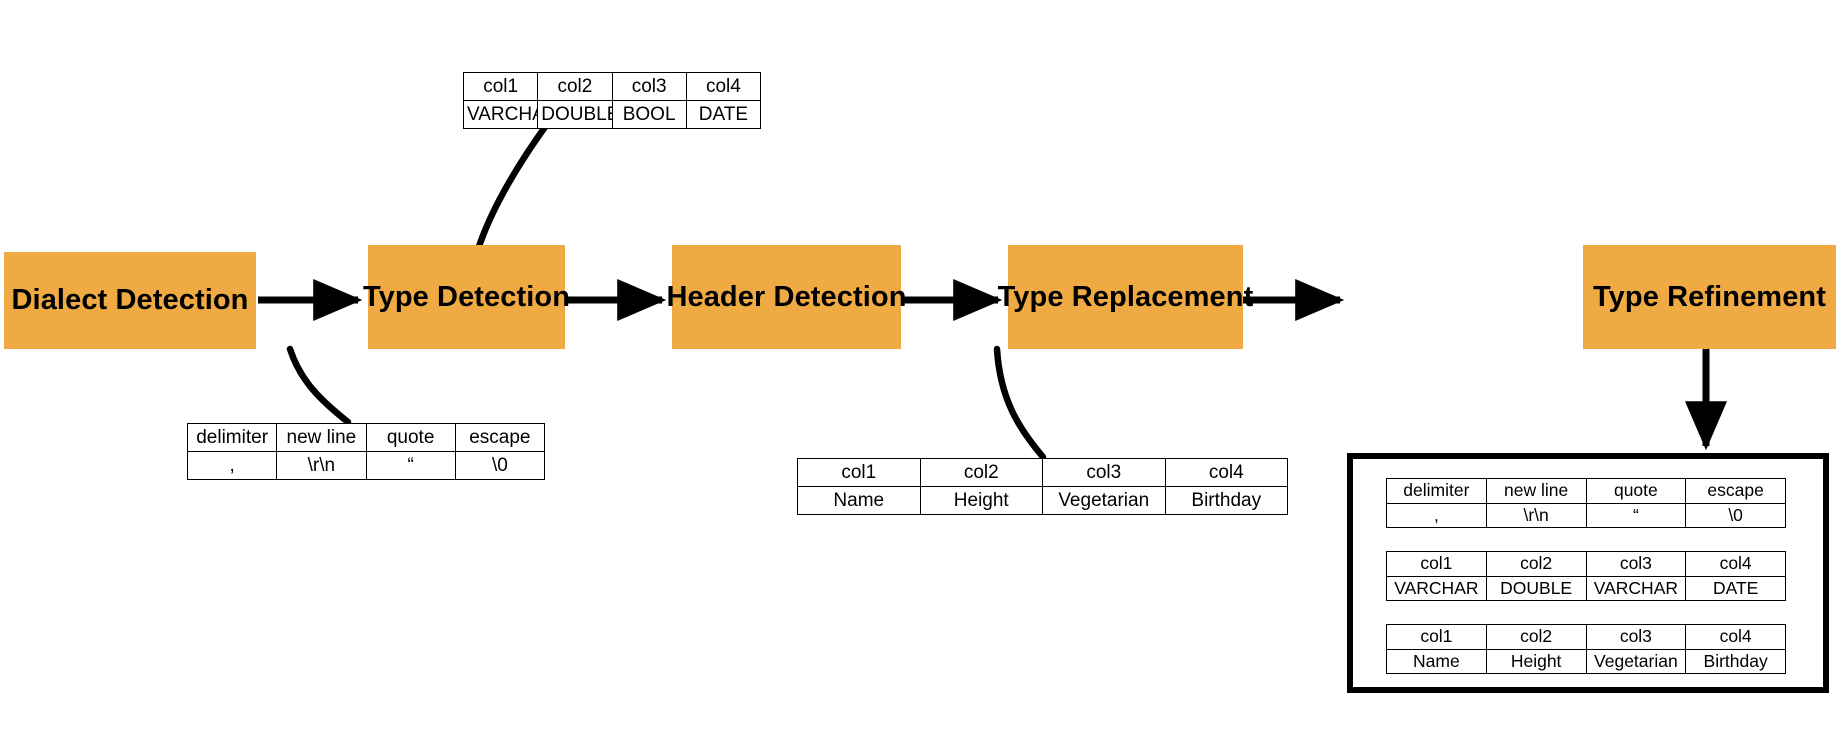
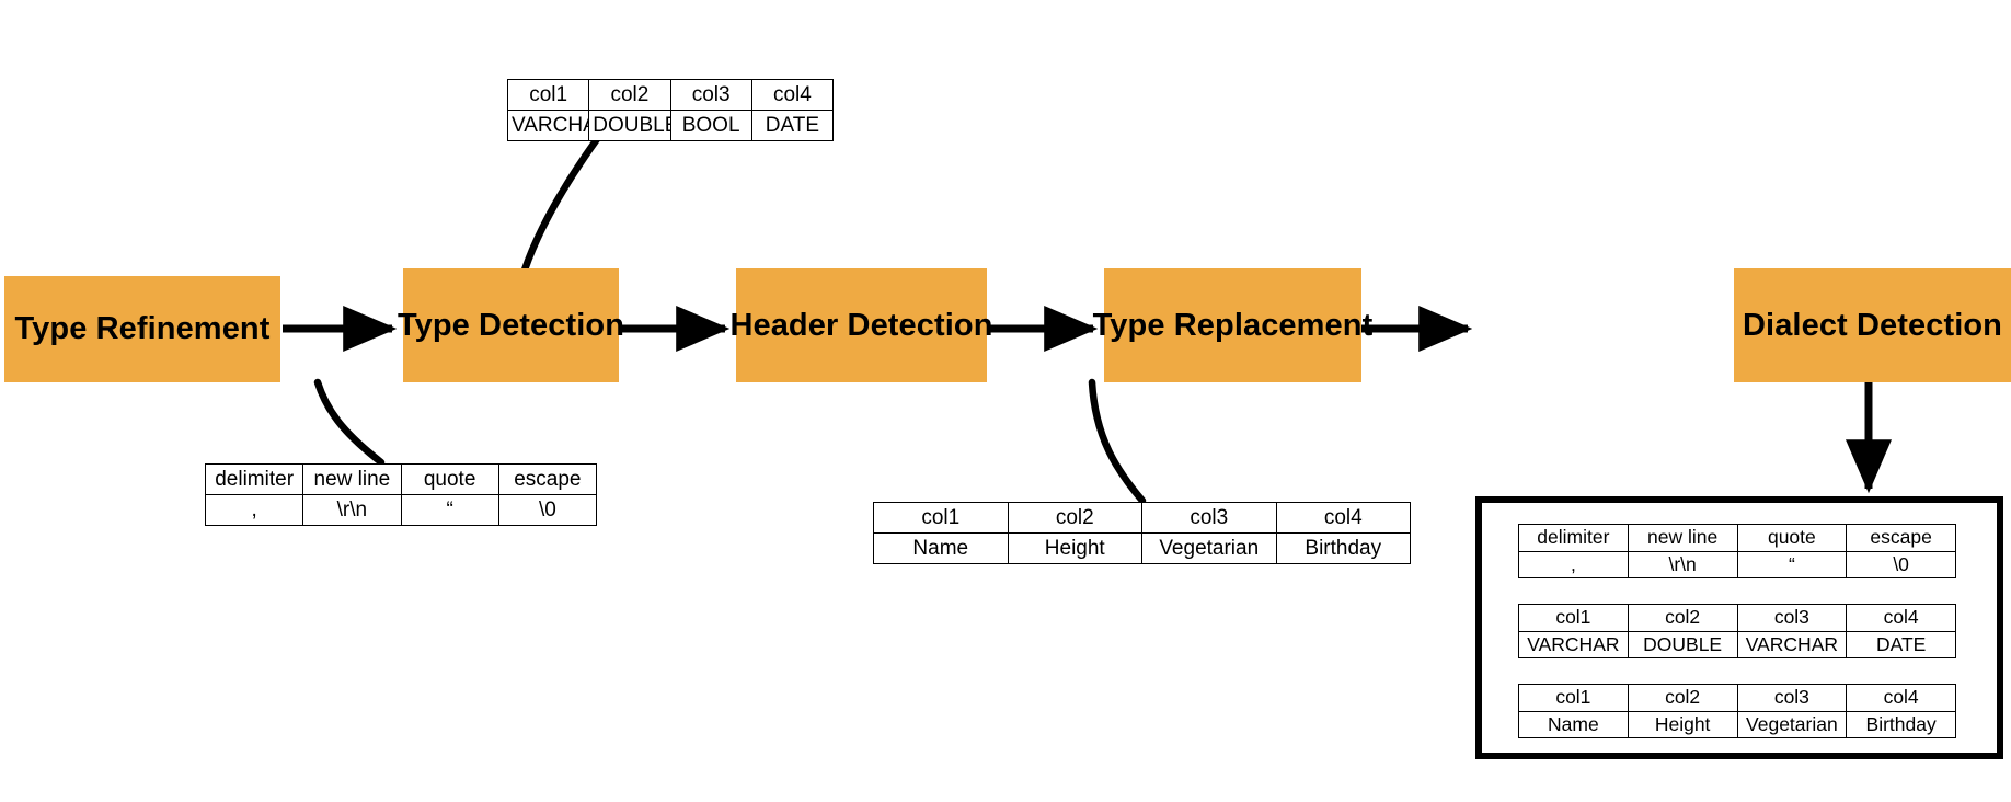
- Dialect Detection
+ Type Refinement
  Type Detection
  Header Detection
  Type Replacement
- Type Refinement
+ Dialect Detection
  col1	col2	col3	col4
  VARCH	DOUBL	BOOL	DATE
  delimiter	new line	quote	escape
  ,	\r\n	“	\0
  col1	col2	col3	col4
  Name	Height	Vegetarian	Birthday
  delimiter	new line	quote	escape
  ,	\r\n	“	\0
  col1	col2	col3	col4
  VARCHAR	DOUBLE	VARCHAR	DATE
  col1	col2	col3	col4
  Name	Height	Vegetarian	Birthday
